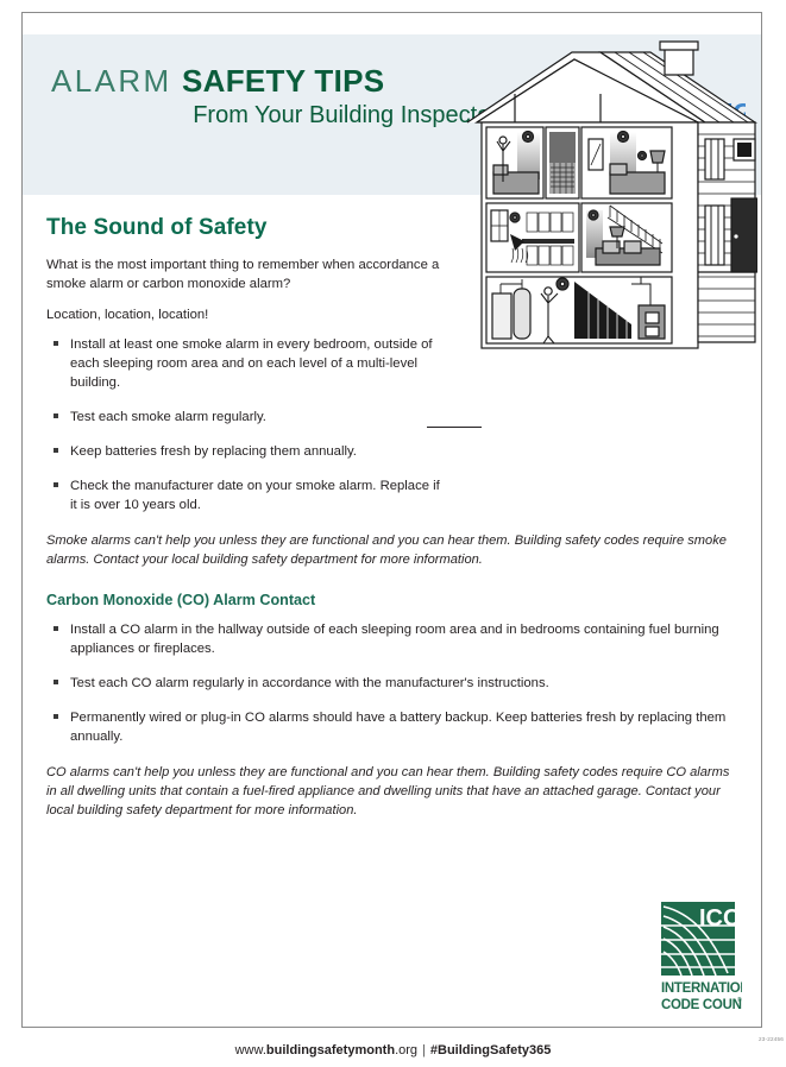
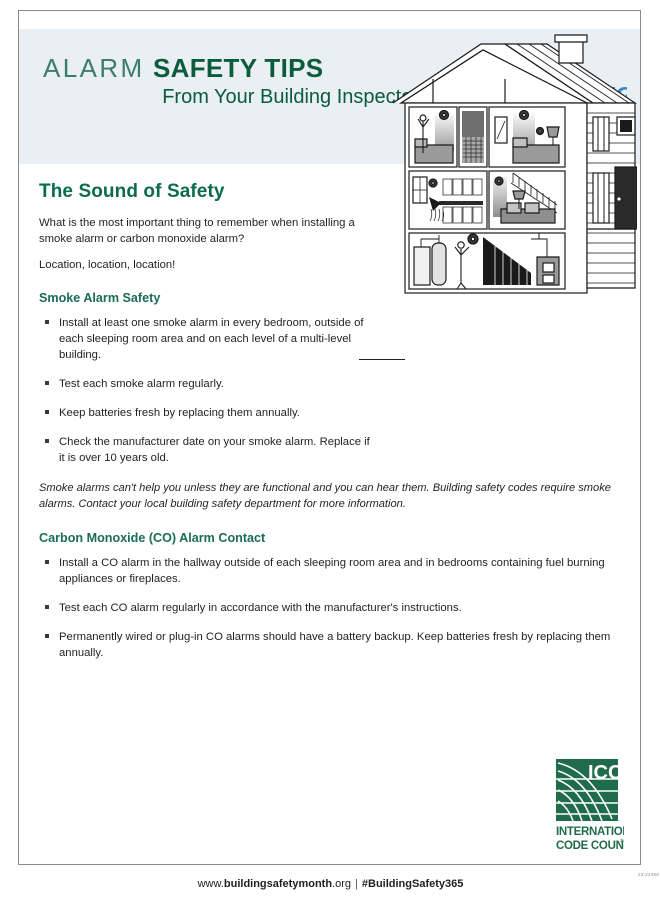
  ALARM SAFETY TIPS
  From Your Building Inspect
  The Sound of Safety
- What is the most important thing to remember when accordance a smoke alarm or carbon monoxide alarm?
+ What is the most important thing to remember when installing a smoke alarm or carbon monoxide alarm?
  Location, location, location!
+ Smoke Alarm Safety
  Install at least one smoke alarm in every bedroom, outside of each sleeping room area and on each level of a multi-level building.
  Test each smoke alarm regularly.
  Keep batteries fresh by replacing them annually.
  Check the manufacturer date on your smoke alarm. Replace if it is over 10 years old.
  Smoke alarms can't help you unless they are functional and you can hear them. Building safety codes require smoke alarms. Contact your local building safety department for more information.
  Carbon Monoxide (CO) Alarm Contact
  Install a CO alarm in the hallway outside of each sleeping room area and in bedrooms containing fuel burning appliances or fireplaces.
  Test each CO alarm regularly in accordance with the manufacturer's instructions.
  Permanently wired or plug-in CO alarms should have a battery backup. Keep batteries fresh by replacing them annually.
- CO alarms can't help you unless they are functional and you can hear them. Building safety codes require CO alarms in all dwelling units that contain a fuel-fired appliance and dwelling units that have an attached garage. Contact your local building safety department for more information.
  ICC
  INTERNATIO
  CODE COUN
  www.buildingsafetymonth.org | #BuildingSafety365
